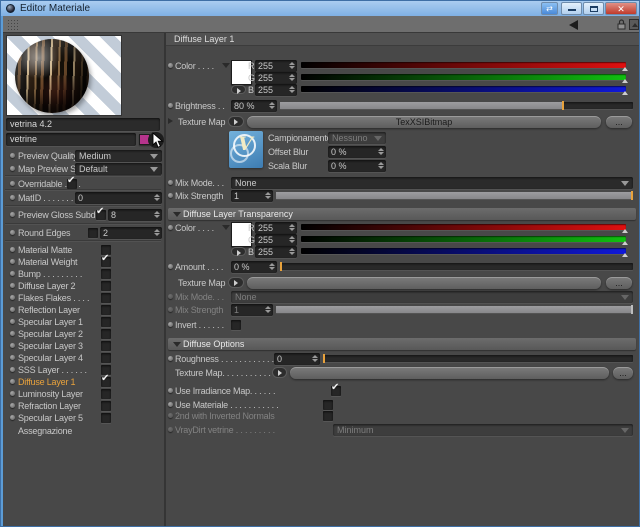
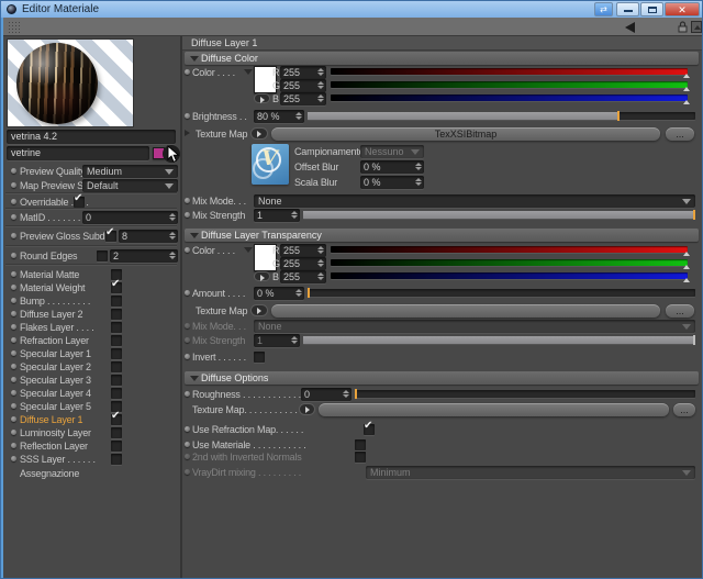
  Editor Materiale
  ⇄
  ✕
  vetrina 4.2
  vetrine
  Preview Qualit
  Medium
  Map Preview S
  Default
  Overridable . .
  MatID . . . . . . .
  0
  Preview Gloss Subd
  8
  Round Edges
  2
  Material Matte
  Material Weight
  Bump . . . . . . . . .
  Diffuse Layer 2
- Flakes Flakes . . . .
+ Flakes Layer . . . .
- Reflection Layer
+ Refraction Layer
  Specular Layer 1
  Specular Layer 2
  Specular Layer 3
  Specular Layer 4
- SSS Layer . . . . . .
+ Specular Layer 5
  Diffuse Layer 1
  Luminosity Layer
- Refraction Layer
+ Reflection Layer
- Specular Layer 5
+ SSS Layer . . . . . .
  Assegnazione
  Diffuse Layer 1
+ Diffuse Color
  Color . . . .
  R
  255
  G
  255
  B
  255
  Brightness . .
  80 %
  Texture Map
  TexXSIBitmap
  ...
  V
  Campionament
  Nessuno
  Offset Blur
  0 %
  Scala Blur
  0 %
  Mix Mode. . .
  None
  Mix Strength
  1
  Diffuse Layer Transparency
  Color . . . .
  R
  255
  G
  255
  B
  255
  Amount . . . .
  0 %
  Texture Map
  ...
  Mix Mode. . .
  None
  Mix Strength
  1
  Invert . . . . . .
  Diffuse Options
  Roughness . . . . . . . . . . . .
  0
  Texture Map. . . . . . . . . . .
  ...
- Use Irradiance Map. . . . . .
+ Use Refraction Map. . . . . .
  Use Materiale . . . . . . . . . . .
  2nd with Inverted Normals
- VrayDirt vetrine . . . . . . . . .
+ VrayDirt mixing . . . . . . . . .
  Minimum
